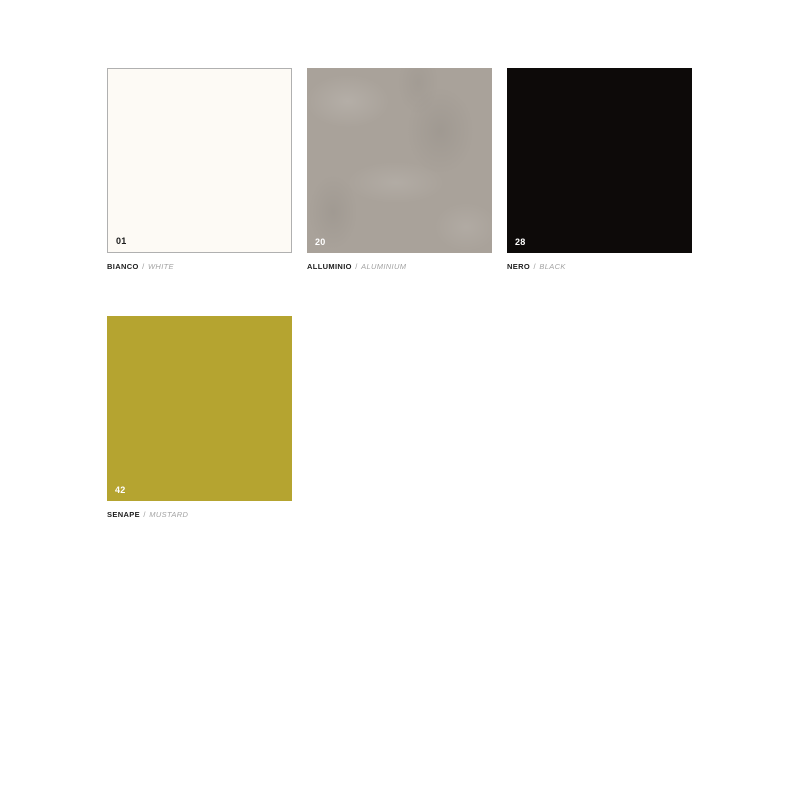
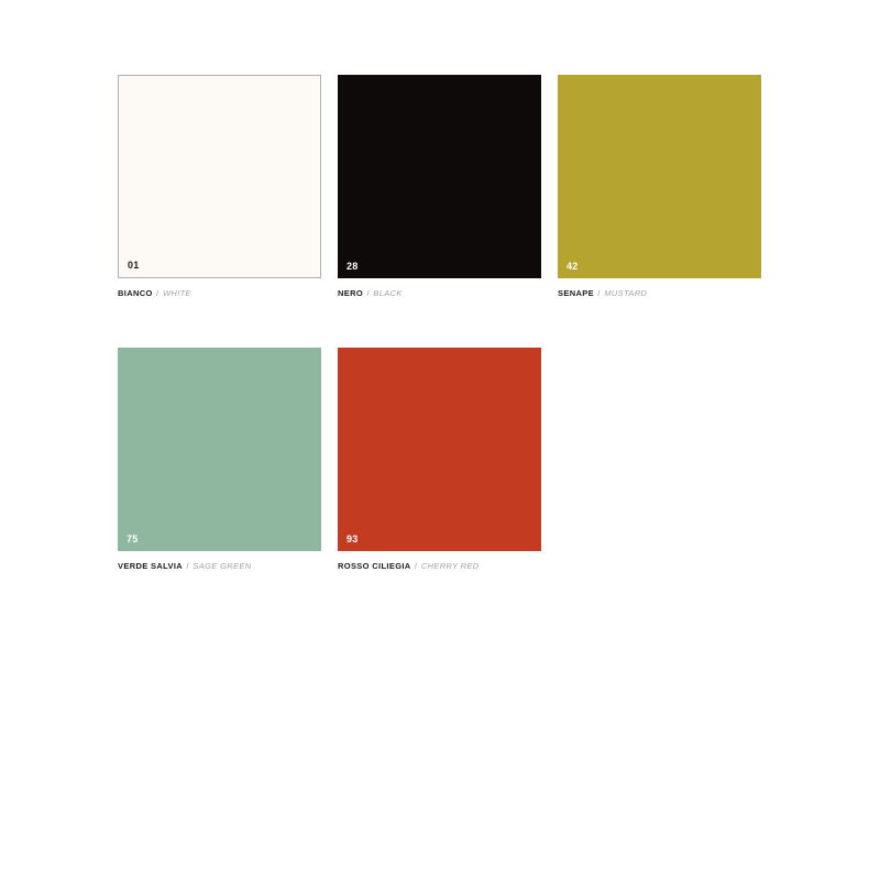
  01
  BIANCO / WHITE
- 20
- ALLUMINIO / ALUMINIUM
  28
  NERO / BLACK
  42
  SENAPE / MUSTARD
+ 75
+ VERDE SALVIA / SAGE GREEN
+ 93
+ ROSSO CILIEGIA / CHERRY RED
